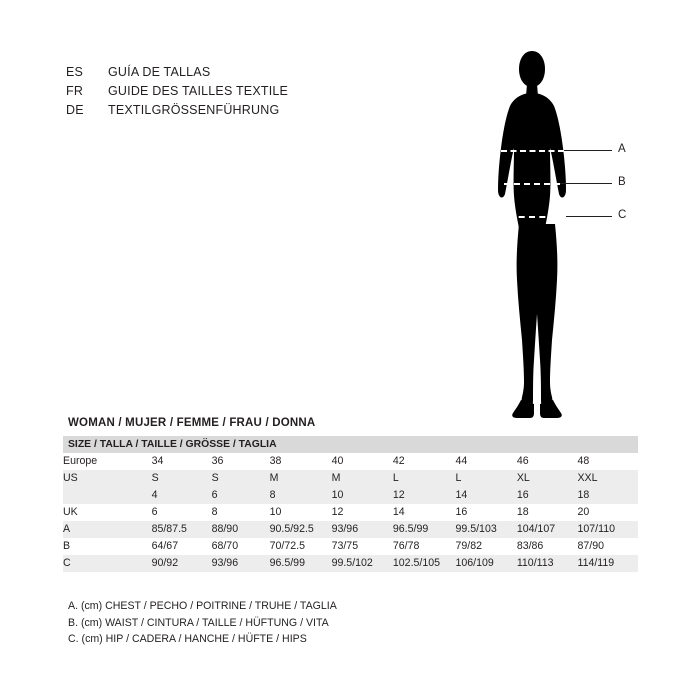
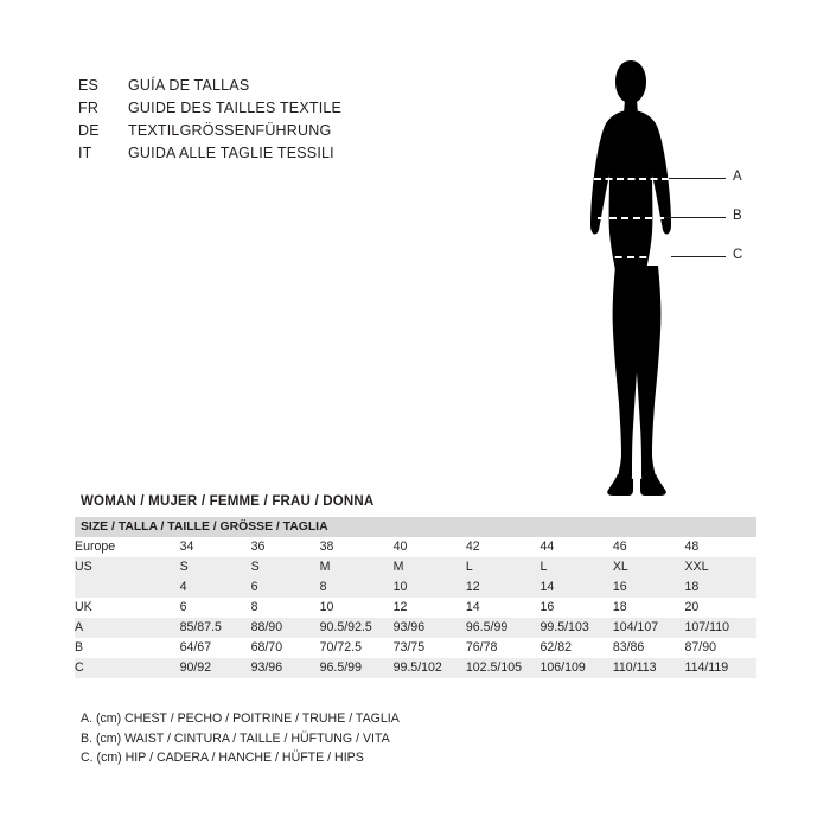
  ES
  GUÍA DE TALLAS
  FR
  GUIDE DES TAILLES TEXTILE
  DE
  TEXTILGRÖSSENFÜHRUNG
+ IT
+ GUIDA ALLE TAGLIE TESSILI
  A
  B
  C
  WOMAN / MUJER / FEMME / FRAU / DONNA
  SIZE / TALLA / TAILLE / GRÖSSE / TAGLIA
  Europe	34	36	38	40	42	44	46	48
  US	S	S	M	M	L	L	XL	XXL
  	4	6	8	10	12	14	16	18
  UK	6	8	10	12	14	16	18	20
  A	85/87.5	88/90	90.5/92.5	93/96	96.5/99	99.5/103	104/107	107/110
- B	64/67	68/70	70/72.5	73/75	76/78	79/82	83/86	87/90
+ B	64/67	68/70	70/72.5	73/75	76/78	62/82	83/86	87/90
  C	90/92	93/96	96.5/99	99.5/102	102.5/105	106/109	110/113	114/119
  A. (cm) CHEST / PECHO / POITRINE / TRUHE / TAGLIA
  B. (cm) WAIST / CINTURA / TAILLE / HÜFTUNG / VITA
  C. (cm) HIP / CADERA / HANCHE / HÜFTE / HIPS
